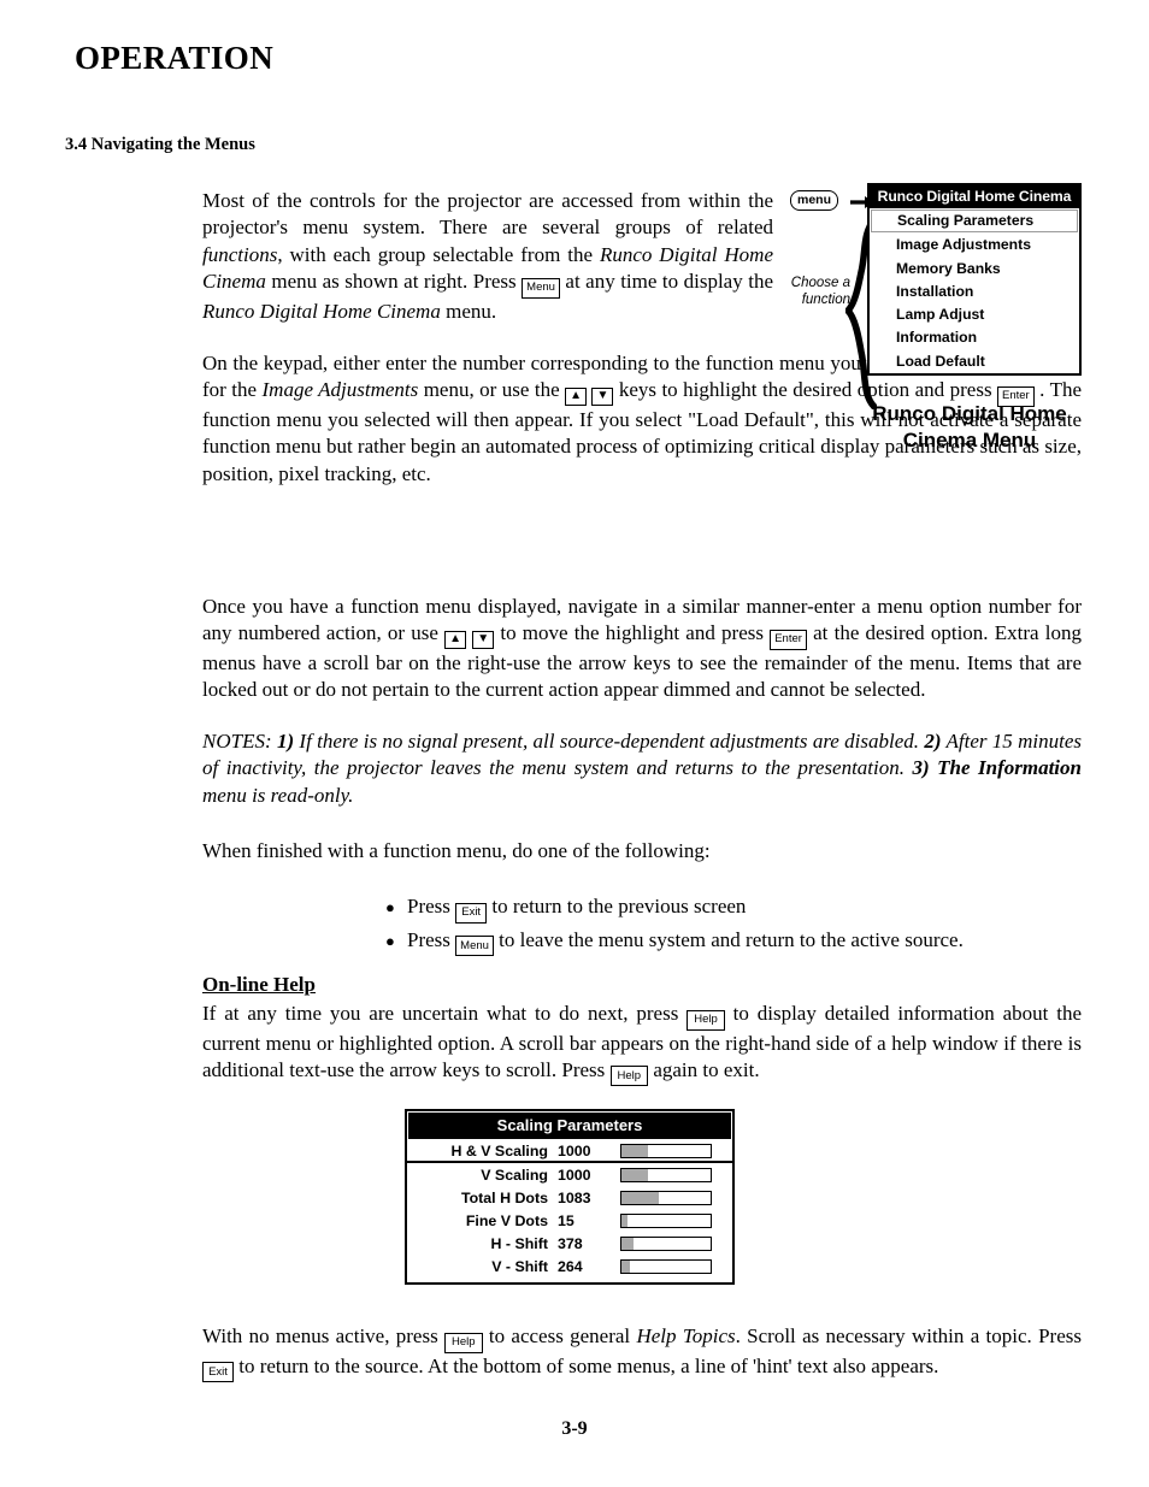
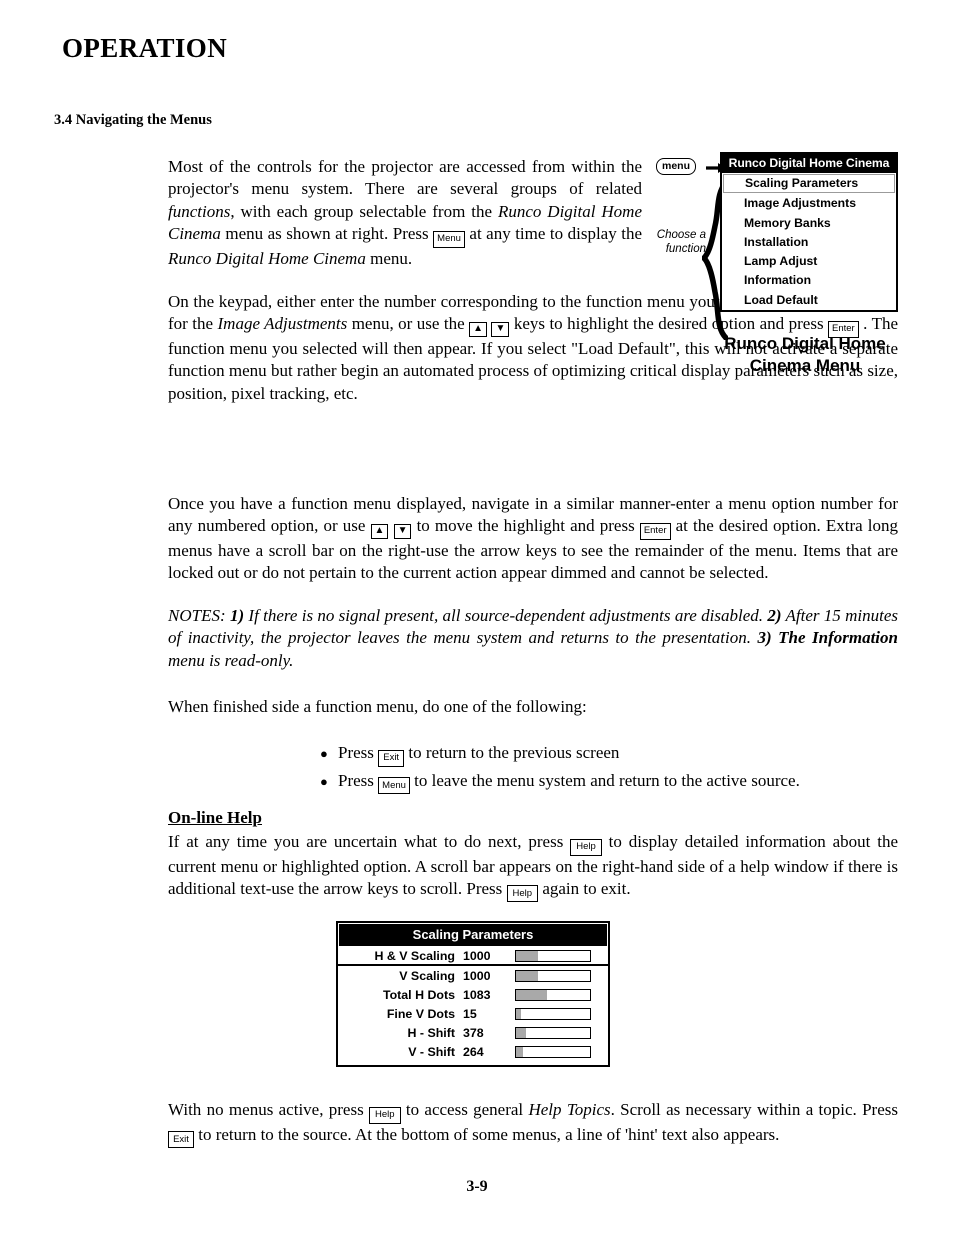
  OPERATION
  3.4 Navigating the Menus
  Most of the controls for the projector are accessed from within the projector's menu system. There are several groups of related functions, with each group selectable from the Runco Digital Home Cinema menu as shown at right. Press Menu at any time to display the Runco Digital Home Cinema menu.
  On the keypad, either enter the number corresponding to the function menu you for the Image Adjustments menu, or use the ▲ ▼ keys to highlight the desired option and press Enter . The function menu you selected will then appear. If you select "Load Default", this will not activate a separate function menu but rather begin an automated process of optimizing critical display parameters such as size, position, pixel tracking, etc.
- Once you have a function menu displayed, navigate in a similar manner-enter a menu option number for any numbered action, or use ▲ ▼ to move the highlight and press Enter at the desired option. Extra long menus have a scroll bar on the right-use the arrow keys to see the remainder of the menu. Items that are locked out or do not pertain to the current action appear dimmed and cannot be selected.
+ Once you have a function menu displayed, navigate in a similar manner-enter a menu option number for any numbered option, or use ▲ ▼ to move the highlight and press Enter at the desired option. Extra long menus have a scroll bar on the right-use the arrow keys to see the remainder of the menu. Items that are locked out or do not pertain to the current action appear dimmed and cannot be selected.
  NOTES: 1) If there is no signal present, all source-dependent adjustments are disabled. 2) After 15 minutes of inactivity, the projector leaves the menu system and returns to the presentation. 3) The Information menu is read-only.
- When finished with a function menu, do one of the following:
+ When finished side a function menu, do one of the following:
  ●
  Press Exit to return to the previous screen
  ●
  Press Menu to leave the menu system and return to the active source.
  On-line Help
  If at any time you are uncertain what to do next, press Help to display detailed information about the current menu or highlighted option. A scroll bar appears on the right-hand side of a help window if there is additional text-use the arrow keys to scroll. Press Help again to exit.
  With no menus active, press Help to access general Help Topics. Scroll as necessary within a topic. Press Exit to return to the source. At the bottom of some menus, a line of 'hint' text also appears.
  menu
  Choose a
  function
  Runco Digital Home Cinema
  Scaling Parameters
  Image Adjustments
  Memory Banks
  Installation
  Lamp Adjust
  Information
  Load Default
  Runco Digital Home
  Cinema Menu
  Scaling Parameters
  H & V Scaling
  1000
  V Scaling
  1000
  Total H Dots
  1083
  Fine V Dots
  15
  H - Shift
  378
  V - Shift
  264
  3-9
